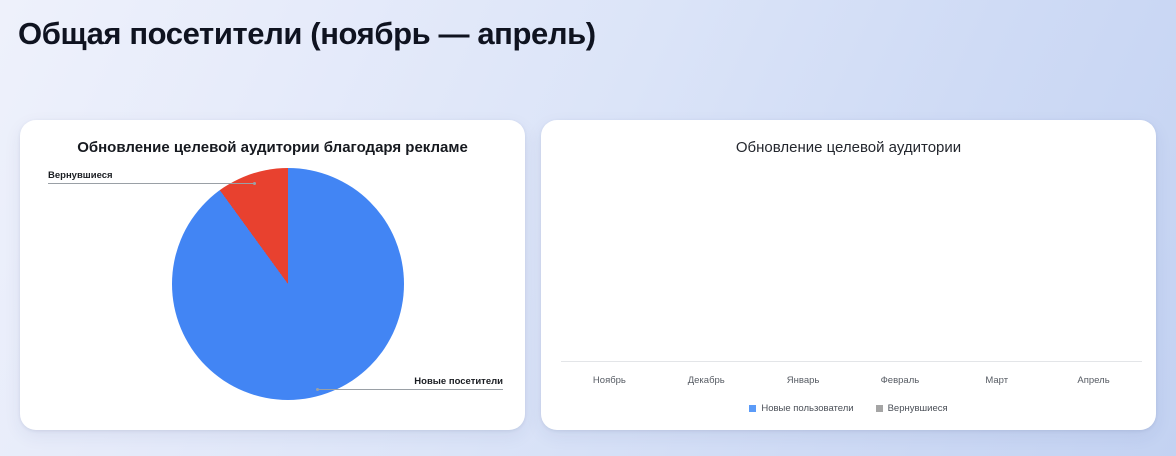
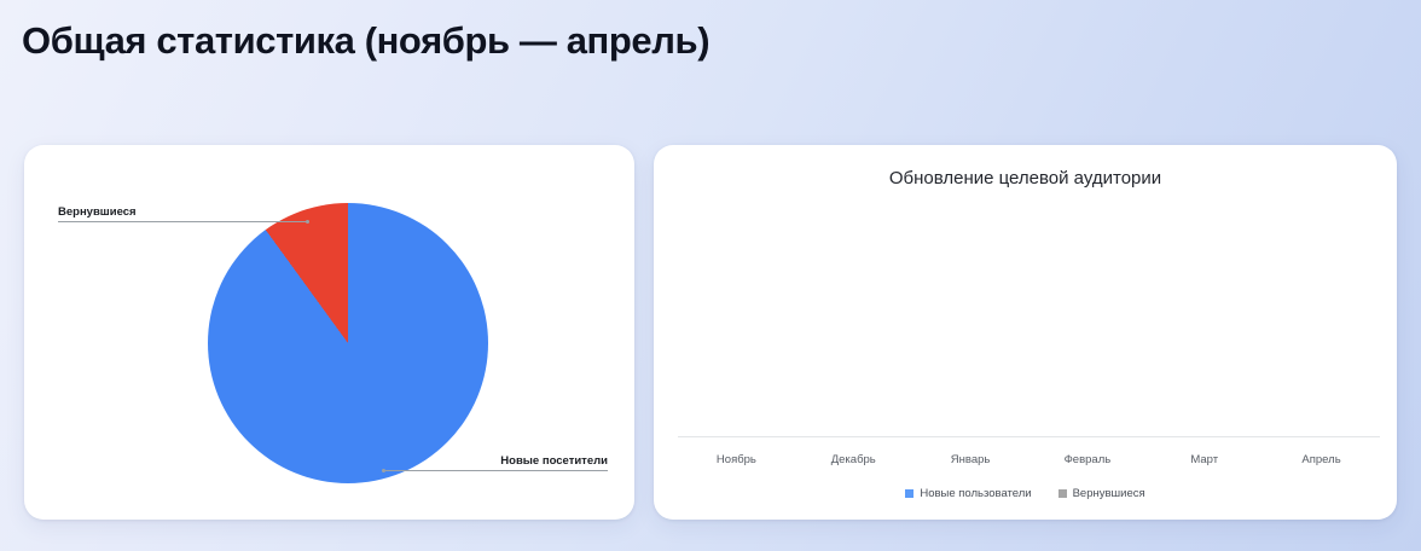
- Общая посетители (ноябрь — апрель)
+ Общая статистика (ноябрь — апрель)
- Обновление целевой аудитории благодаря рекламе
  Вернувшиеся
  Новые посетители
  Обновление целевой аудитории
  Ноябрь
  Декабрь
  Январь
  Февраль
  Март
  Апрель
  Новые пользователи
  Вернувшиеся
